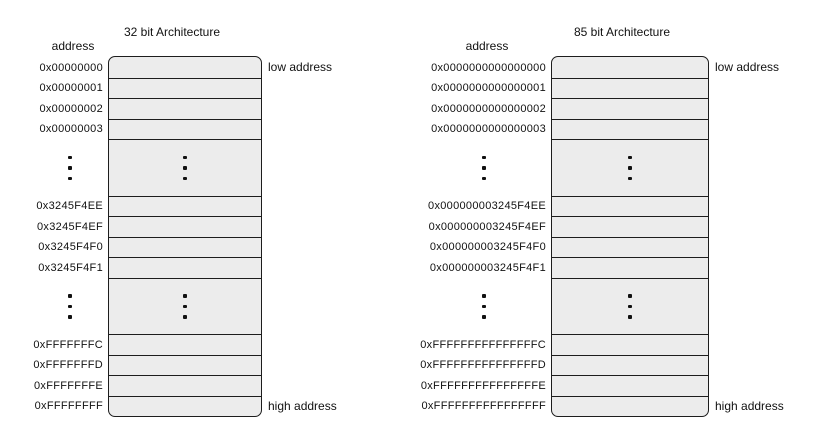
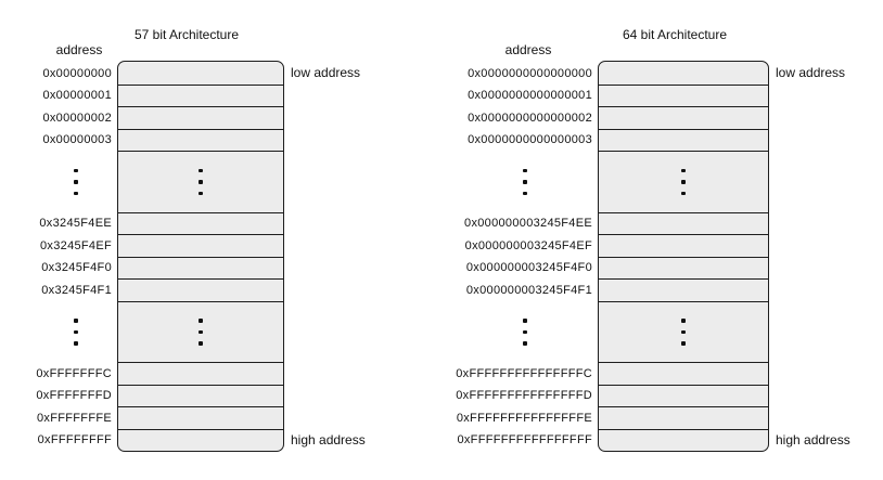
- 32 bit Architecture
+ 57 bit Architecture
  address
  0x00000000
  0x00000001
  0x00000002
  0x00000003
  0x3245F4EE
  0x3245F4EF
  0x3245F4F0
  0x3245F4F1
  0xFFFFFFFC
  0xFFFFFFFD
  0xFFFFFFFE
  0xFFFFFFFF
  low address
  high address
- 85 bit Architecture
+ 64 bit Architecture
  address
  0x0000000000000000
  0x0000000000000001
  0x0000000000000002
  0x0000000000000003
  0x000000003245F4EE
  0x000000003245F4EF
  0x000000003245F4F0
  0x000000003245F4F1
  0xFFFFFFFFFFFFFFFC
  0xFFFFFFFFFFFFFFFD
  0xFFFFFFFFFFFFFFFE
  0xFFFFFFFFFFFFFFFF
  low address
  high address
